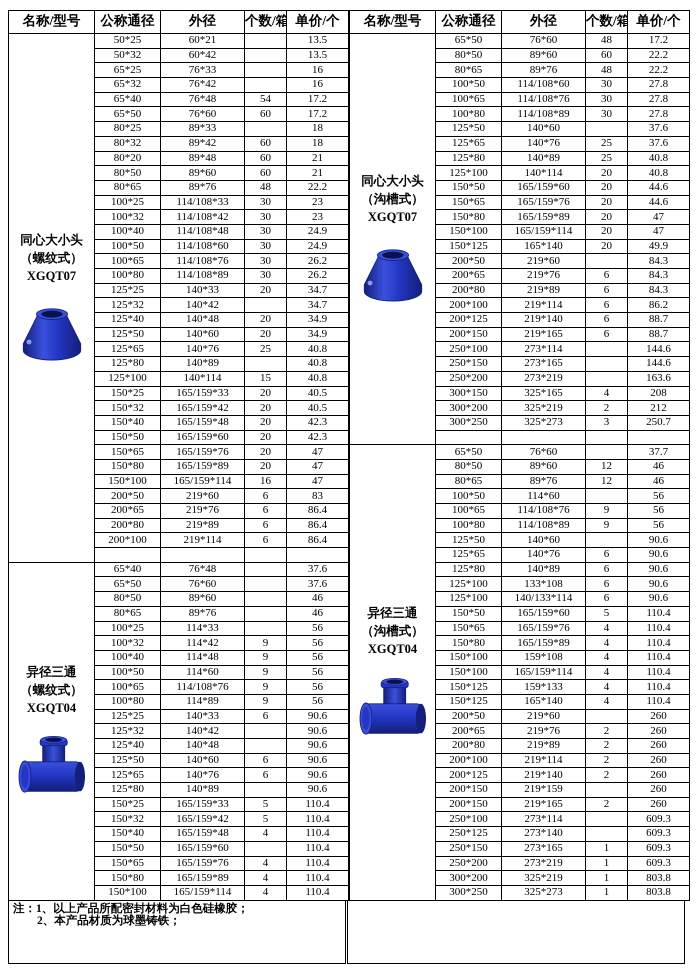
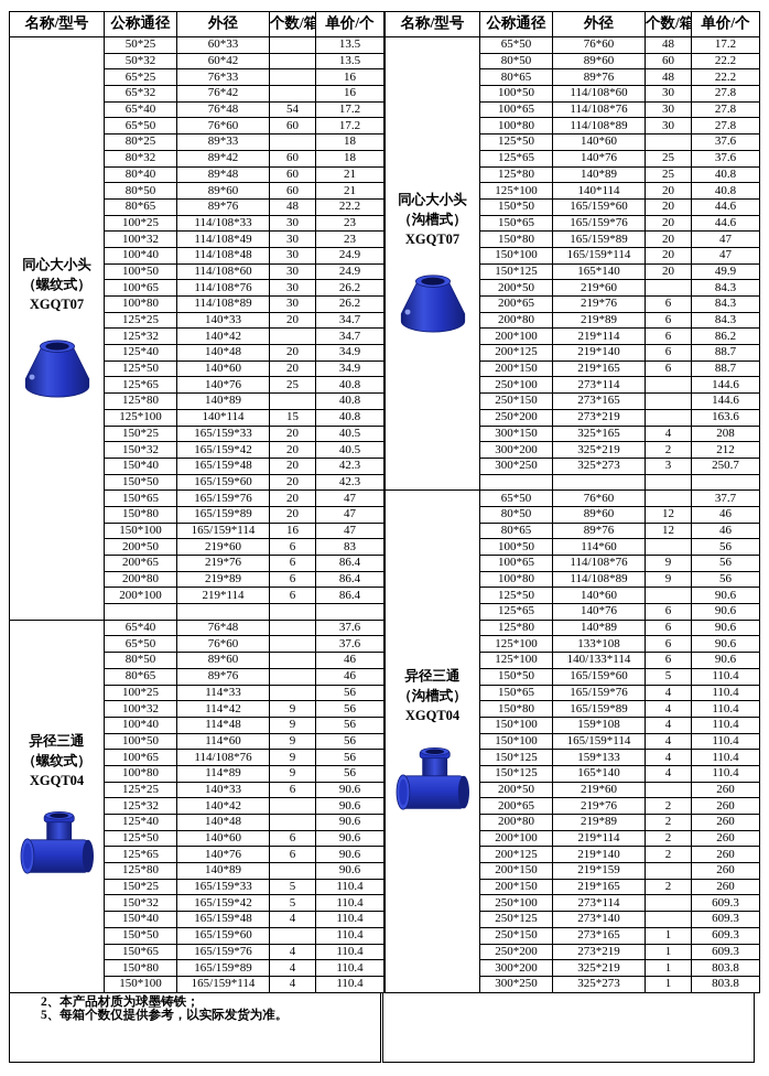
  名称/型号	公称通径	外径	个数/箱	单价/个
- 同心大小头（螺纹式）XGQT07	50*25	60*21		13.5
+ 同心大小头（螺纹式）XGQT07	50*25	60*33		13.5
  50*32	60*42		13.5
  65*25	76*33		16
  65*32	76*42		16
  65*40	76*48	54	17.2
  65*50	76*60	60	17.2
  80*25	89*33		18
  80*32	89*42	60	18
- 80*20	89*48	60	21
+ 80*40	89*48	60	21
  80*50	89*60	60	21
  80*65	89*76	48	22.2
  100*25	114/108*33	30	23
- 100*32	114/108*42	30	23
+ 100*32	114/108*49	30	23
  100*40	114/108*48	30	24.9
  100*50	114/108*60	30	24.9
  100*65	114/108*76	30	26.2
  100*80	114/108*89	30	26.2
  125*25	140*33	20	34.7
  125*32	140*42		34.7
  125*40	140*48	20	34.9
  125*50	140*60	20	34.9
  125*65	140*76	25	40.8
  125*80	140*89		40.8
  125*100	140*114	15	40.8
  150*25	165/159*33	20	40.5
  150*32	165/159*42	20	40.5
  150*40	165/159*48	20	42.3
  150*50	165/159*60	20	42.3
  150*65	165/159*76	20	47
  150*80	165/159*89	20	47
  150*100	165/159*114	16	47
  200*50	219*60	6	83
  200*65	219*76	6	86.4
  200*80	219*89	6	86.4
  200*100	219*114	6	86.4
  异径三通（螺纹式）XGQT04	65*40	76*48		37.6
  65*50	76*60		37.6
  80*50	89*60		46
  80*65	89*76		46
  100*25	114*33		56
  100*32	114*42	9	56
  100*40	114*48	9	56
  100*50	114*60	9	56
  100*65	114/108*76	9	56
  100*80	114*89	9	56
  125*25	140*33	6	90.6
  125*32	140*42		90.6
  125*40	140*48		90.6
  125*50	140*60	6	90.6
  125*65	140*76	6	90.6
  125*80	140*89		90.6
  150*25	165/159*33	5	110.4
  150*32	165/159*42	5	110.4
  150*40	165/159*48	4	110.4
  150*50	165/159*60		110.4
  150*65	165/159*76	4	110.4
  150*80	165/159*89	4	110.4
  150*100	165/159*114	4	110.4
  名称/型号	公称通径	外径	个数/箱	单价/个
  同心大小头（沟槽式）XGQT07	65*50	76*60	48	17.2
  80*50	89*60	60	22.2
  80*65	89*76	48	22.2
  100*50	114/108*60	30	27.8
  100*65	114/108*76	30	27.8
  100*80	114/108*89	30	27.8
  125*50	140*60		37.6
  125*65	140*76	25	37.6
  125*80	140*89	25	40.8
  125*100	140*114	20	40.8
  150*50	165/159*60	20	44.6
  150*65	165/159*76	20	44.6
  150*80	165/159*89	20	47
  150*100	165/159*114	20	47
  150*125	165*140	20	49.9
  200*50	219*60		84.3
  200*65	219*76	6	84.3
  200*80	219*89	6	84.3
  200*100	219*114	6	86.2
  200*125	219*140	6	88.7
  200*150	219*165	6	88.7
  250*100	273*114		144.6
  250*150	273*165		144.6
  250*200	273*219		163.6
  300*150	325*165	4	208
  300*200	325*219	2	212
  300*250	325*273	3	250.7
  异径三通（沟槽式）XGQT04	65*50	76*60		37.7
  80*50	89*60	12	46
  80*65	89*76	12	46
  100*50	114*60		56
  100*65	114/108*76	9	56
  100*80	114/108*89	9	56
  125*50	140*60		90.6
  125*65	140*76	6	90.6
  125*80	140*89	6	90.6
  125*100	133*108	6	90.6
  125*100	140/133*114	6	90.6
  150*50	165/159*60	5	110.4
  150*65	165/159*76	4	110.4
  150*80	165/159*89	4	110.4
  150*100	159*108	4	110.4
  150*100	165/159*114	4	110.4
  150*125	159*133	4	110.4
  150*125	165*140	4	110.4
  200*50	219*60		260
  200*65	219*76	2	260
  200*80	219*89	2	260
  200*100	219*114	2	260
  200*125	219*140	2	260
  200*150	219*159		260
  200*150	219*165	2	260
  250*100	273*114		609.3
  250*125	273*140		609.3
  250*150	273*165	1	609.3
  250*200	273*219	1	609.3
  300*200	325*219	1	803.8
  300*250	325*273	1	803.8
- 注：1、以上产品所配密封材料为白色硅橡胶；
  2、本产品材质为球墨铸铁；
+ 5、每箱个数仅提供参考，以实际发货为准。
